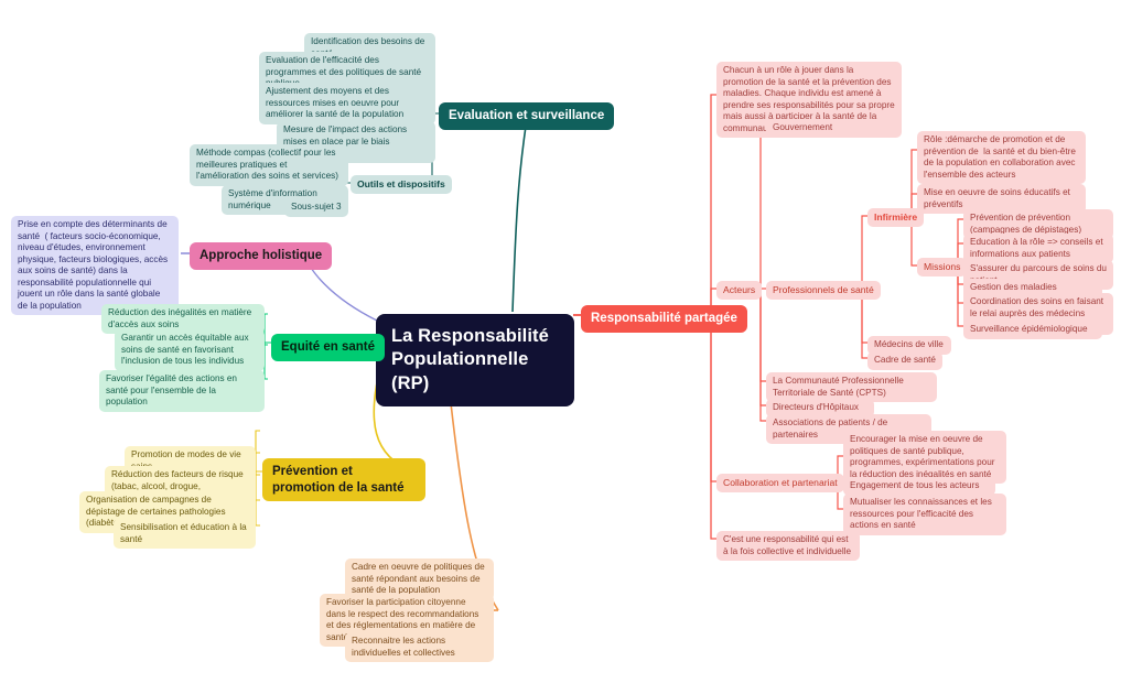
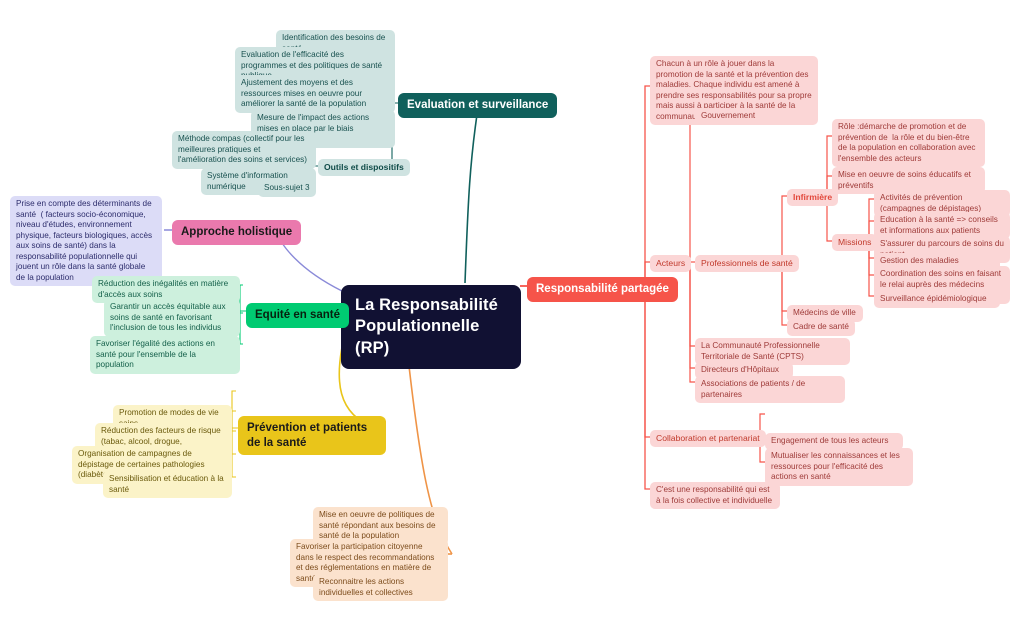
  La Responsabilité
  Populationnelle (RP)
  Evaluation et surveillance
  Identification des besoins de
  Evaluation de l'efficacité des programmes et des politiques de santé
  Ajustement des moyens et des ressources mises en oeuvre pour améliorer la santé de la population
  Mesure de l'impact des actions mises en place par le biais
  Outils et dispositifs
  Méthode compas (collectif pour les meilleures pratiques et l'amélioration des soins et services)
  Système d'information numérique
  Sous-sujet 3
  Approche holistique
  Prise en compte des déterminants de santé ( facteurs socio-économique, niveau d'études, environnement physique, facteurs biologiques, accès aux soins de santé) dans la responsabilité populationnelle qui jouent un rôle dans la santé globale de la population
  Equité en santé
  Réduction des inégalités en matière d'accès aux soins
  Garantir un accès équitable aux soins de santé en favorisant l'inclusion de tous les individus
  Favoriser l'égalité des actions en santé pour l'ensemble de la population
- Prévention et promotion de la santé
+ Prévention et patients de la santé
  Promotion de modes de vie
  Réduction des facteurs de risque (tabac, alcool, drogue,
  Organisation de campagnes de dépistage de certaines pathologies (diabèt
  Sensibilisation et éducation à la santé
- Cadre en oeuvre de politiques de santé répondant aux besoins de santé de la population
+ Mise en oeuvre de politiques de santé répondant aux besoins de santé de la population
  Favoriser la participation citoyenne dans le respect des recommandations et des réglementations en matière de sant
  Reconnaitre les actions individuelles et collectives
  Responsabilité partagée
  Chacun à un rôle à jouer dans la promotion de la santé et la prévention des maladies. Chaque individu est amené à prendre ses responsabilités pour sa propre mais aussi à participer à la santé de la communa
  Acteurs
  Gouvernement
  Professionnels de santé
  Infirmière
- Rôle :démarche de promotion et de prévention de la santé et du bien-être de la population en collaboration avec l'ensemble des acteurs
+ Rôle :démarche de promotion et de prévention de la rôle et du bien-être de la population en collaboration avec l'ensemble des acteurs
  Mise en oeuvre de soins éducatifs et préventifs
  Missions
- Prévention de prévention (campagnes de dépistages)
+ Activités de prévention (campagnes de dépistages)
- Education à la rôle => conseils et informations aux patients
+ Education à la santé => conseils et informations aux patients
  S'assurer du parcours de soins du
  Coordination des soins en faisant le relai auprès des médecins
  Surveillance épidémiologique
  Médecins de ville
  Cadre de santé
  La Communauté Professionnelle Territoriale de Santé (CPTS)
  Directeurs d'Hôpitaux
  Associations de patients / de partenaires
  Collaboration et partenariat
- Encourager la mise en oeuvre de politiques de santé publique, programmes, expérimentations pour la réduction des inégalités en santé
  Engagement de tous les acteurs
  Mutualiser les connaissances et les ressources pour l'efficacité des actions en santé
  C'est une responsabilité qui est à la fois collective et individuelle
